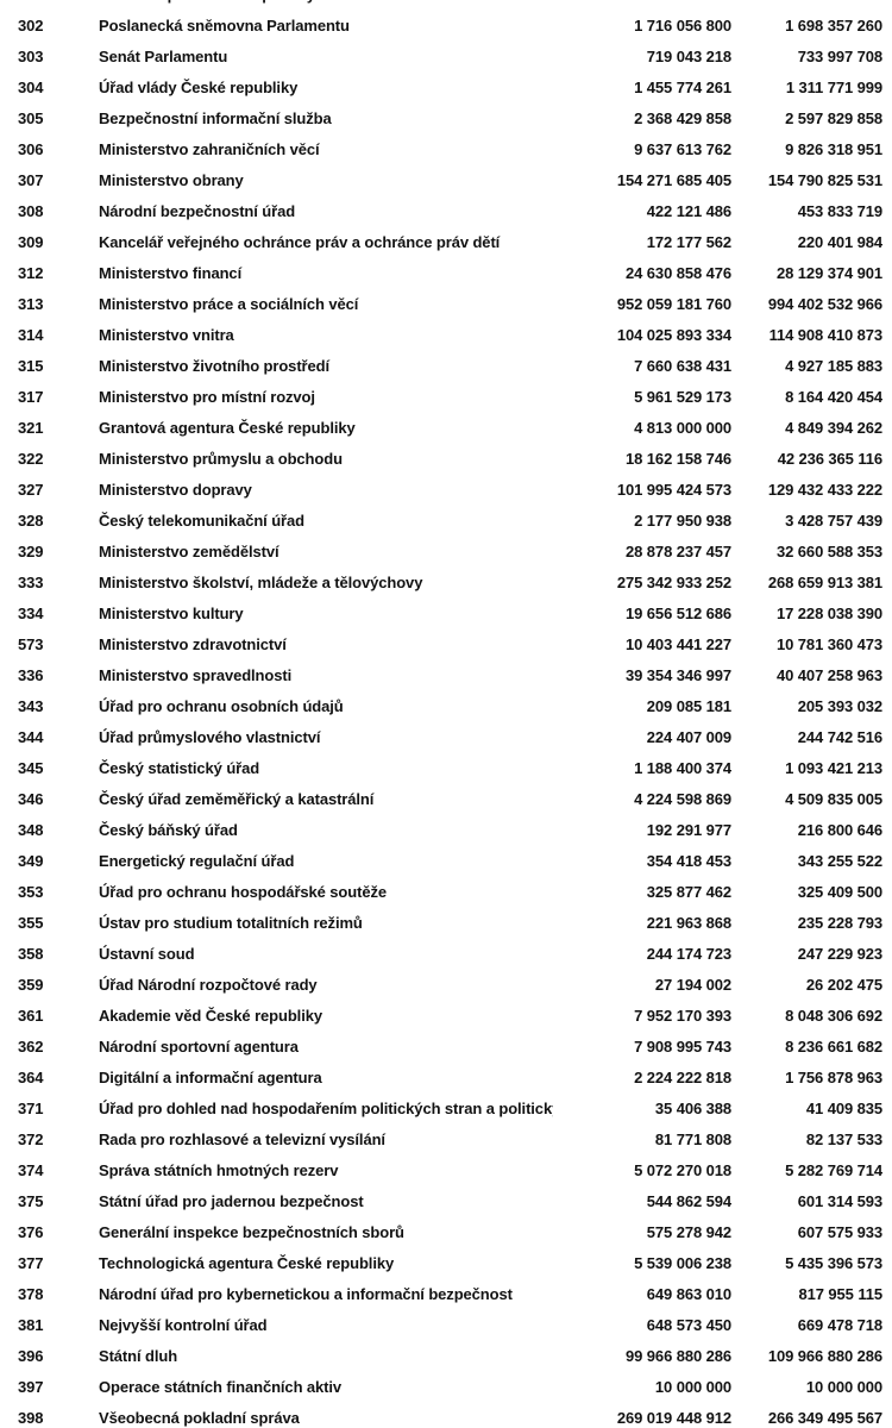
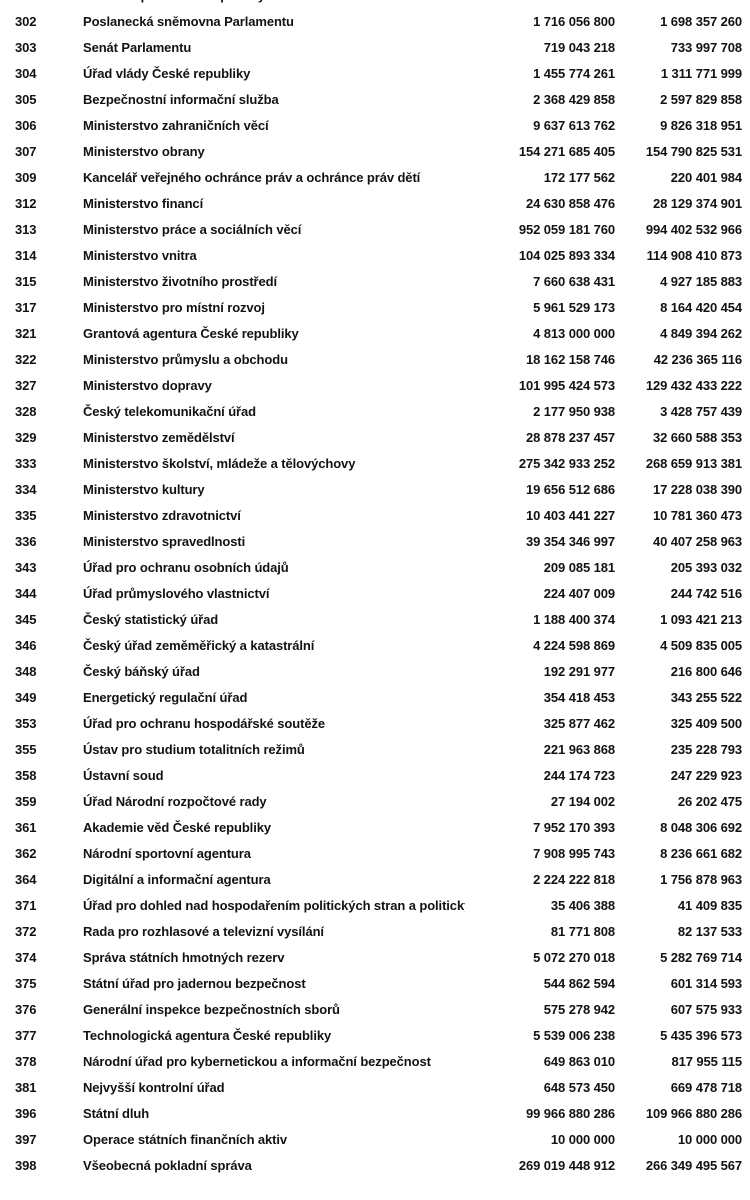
  302
  Poslanecká sněmovna Parlamentu
  1 716 056 800
  1 698 357 260
  303
  Senát Parlamentu
  719 043 218
  733 997 708
  304
  Úřad vlády České republiky
  1 455 774 261
  1 311 771 999
  305
  Bezpečnostní informační služba
  2 368 429 858
  2 597 829 858
  306
  Ministerstvo zahraničních věcí
  9 637 613 762
  9 826 318 951
  307
  Ministerstvo obrany
  154 271 685 405
  154 790 825 531
- 308
- Národní bezpečnostní úřad
- 422 121 486
- 453 833 719
  309
  Kancelář veřejného ochránce práv a ochránce práv dětí
  172 177 562
  220 401 984
  312
  Ministerstvo financí
  24 630 858 476
  28 129 374 901
  313
  Ministerstvo práce a sociálních věcí
  952 059 181 760
  994 402 532 966
  314
  Ministerstvo vnitra
  104 025 893 334
  114 908 410 873
  315
  Ministerstvo životního prostředí
  7 660 638 431
  4 927 185 883
  317
  Ministerstvo pro místní rozvoj
  5 961 529 173
  8 164 420 454
  321
  Grantová agentura České republiky
  4 813 000 000
  4 849 394 262
  322
  Ministerstvo průmyslu a obchodu
  18 162 158 746
  42 236 365 116
  327
  Ministerstvo dopravy
  101 995 424 573
  129 432 433 222
  328
  Český telekomunikační úřad
  2 177 950 938
  3 428 757 439
  329
  Ministerstvo zemědělství
  28 878 237 457
  32 660 588 353
  333
  Ministerstvo školství, mládeže a tělovýchovy
  275 342 933 252
  268 659 913 381
  334
  Ministerstvo kultury
  19 656 512 686
  17 228 038 390
- 573
+ 335
  Ministerstvo zdravotnictví
  10 403 441 227
  10 781 360 473
  336
  Ministerstvo spravedlnosti
  39 354 346 997
  40 407 258 963
  343
  Úřad pro ochranu osobních údajů
  209 085 181
  205 393 032
  344
  Úřad průmyslového vlastnictví
  224 407 009
  244 742 516
  345
  Český statistický úřad
  1 188 400 374
  1 093 421 213
  346
  Český úřad zeměměřický a katastrální
  4 224 598 869
  4 509 835 005
  348
  Český báňský úřad
  192 291 977
  216 800 646
  349
  Energetický regulační úřad
  354 418 453
  343 255 522
  353
  Úřad pro ochranu hospodářské soutěže
  325 877 462
  325 409 500
  355
  Ústav pro studium totalitních režimů
  221 963 868
  235 228 793
  358
  Ústavní soud
  244 174 723
  247 229 923
  359
  Úřad Národní rozpočtové rady
  27 194 002
  26 202 475
  361
  Akademie věd České republiky
  7 952 170 393
  8 048 306 692
  362
  Národní sportovní agentura
  7 908 995 743
  8 236 661 682
  364
  Digitální a informační agentura
  2 224 222 818
  1 756 878 963
  371
  Úřad pro dohled nad hospodařením politických stran a politick
  35 406 388
  41 409 835
  372
  Rada pro rozhlasové a televizní vysílání
  81 771 808
  82 137 533
  374
  Správa státních hmotných rezerv
  5 072 270 018
  5 282 769 714
  375
  Státní úřad pro jadernou bezpečnost
  544 862 594
  601 314 593
  376
  Generální inspekce bezpečnostních sborů
  575 278 942
  607 575 933
  377
  Technologická agentura České republiky
  5 539 006 238
  5 435 396 573
  378
  Národní úřad pro kybernetickou a informační bezpečnost
  649 863 010
  817 955 115
  381
  Nejvyšší kontrolní úřad
  648 573 450
  669 478 718
  396
  Státní dluh
  99 966 880 286
  109 966 880 286
  397
  Operace státních finančních aktiv
  10 000 000
  10 000 000
  398
  Všeobecná pokladní správa
  269 019 448 912
  266 349 495 567
